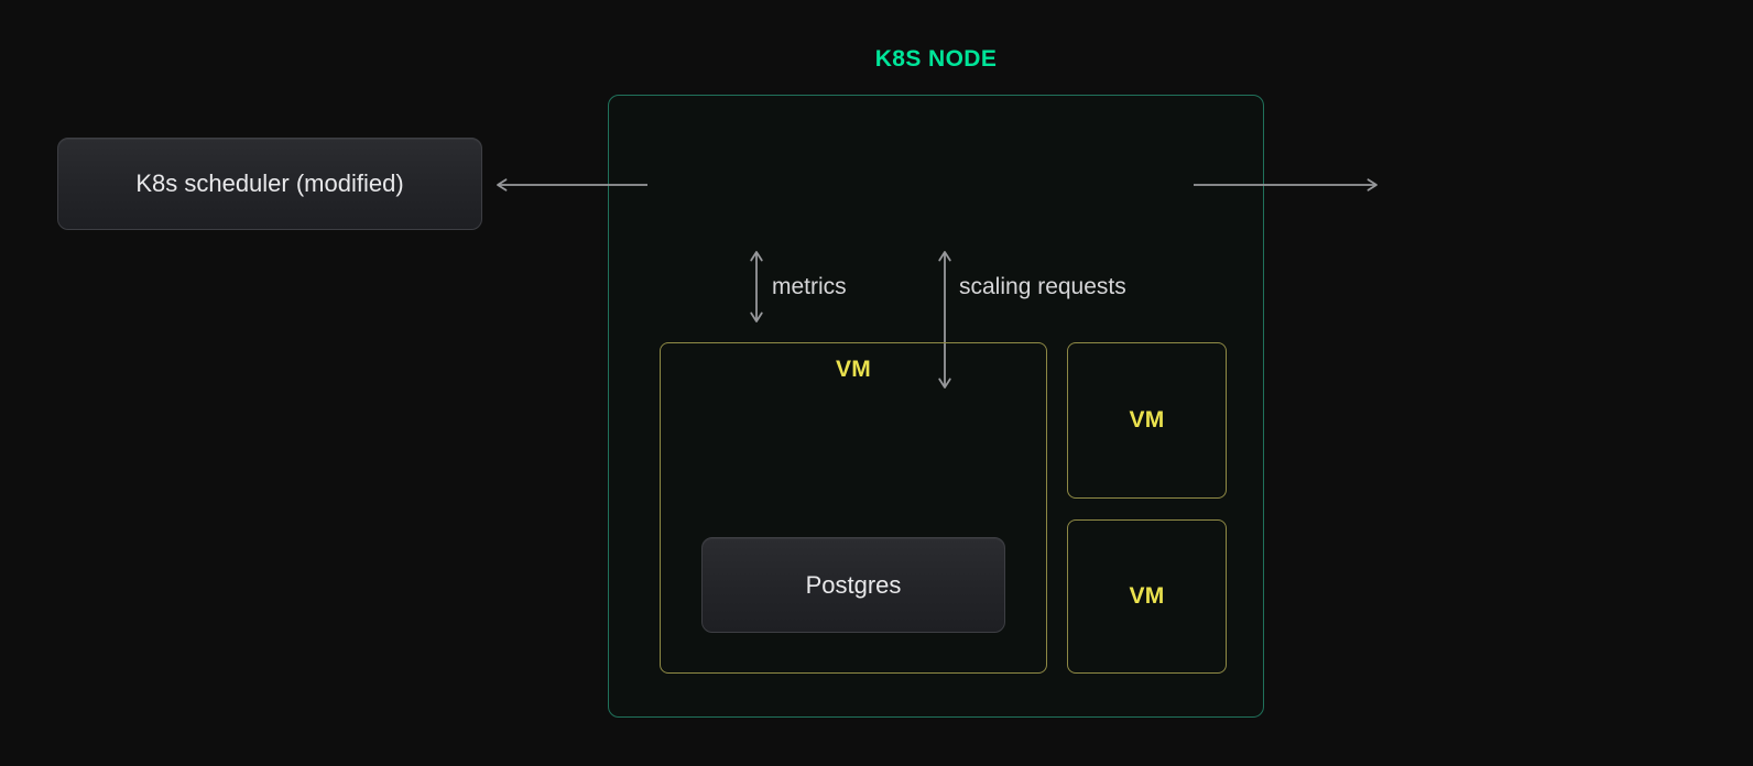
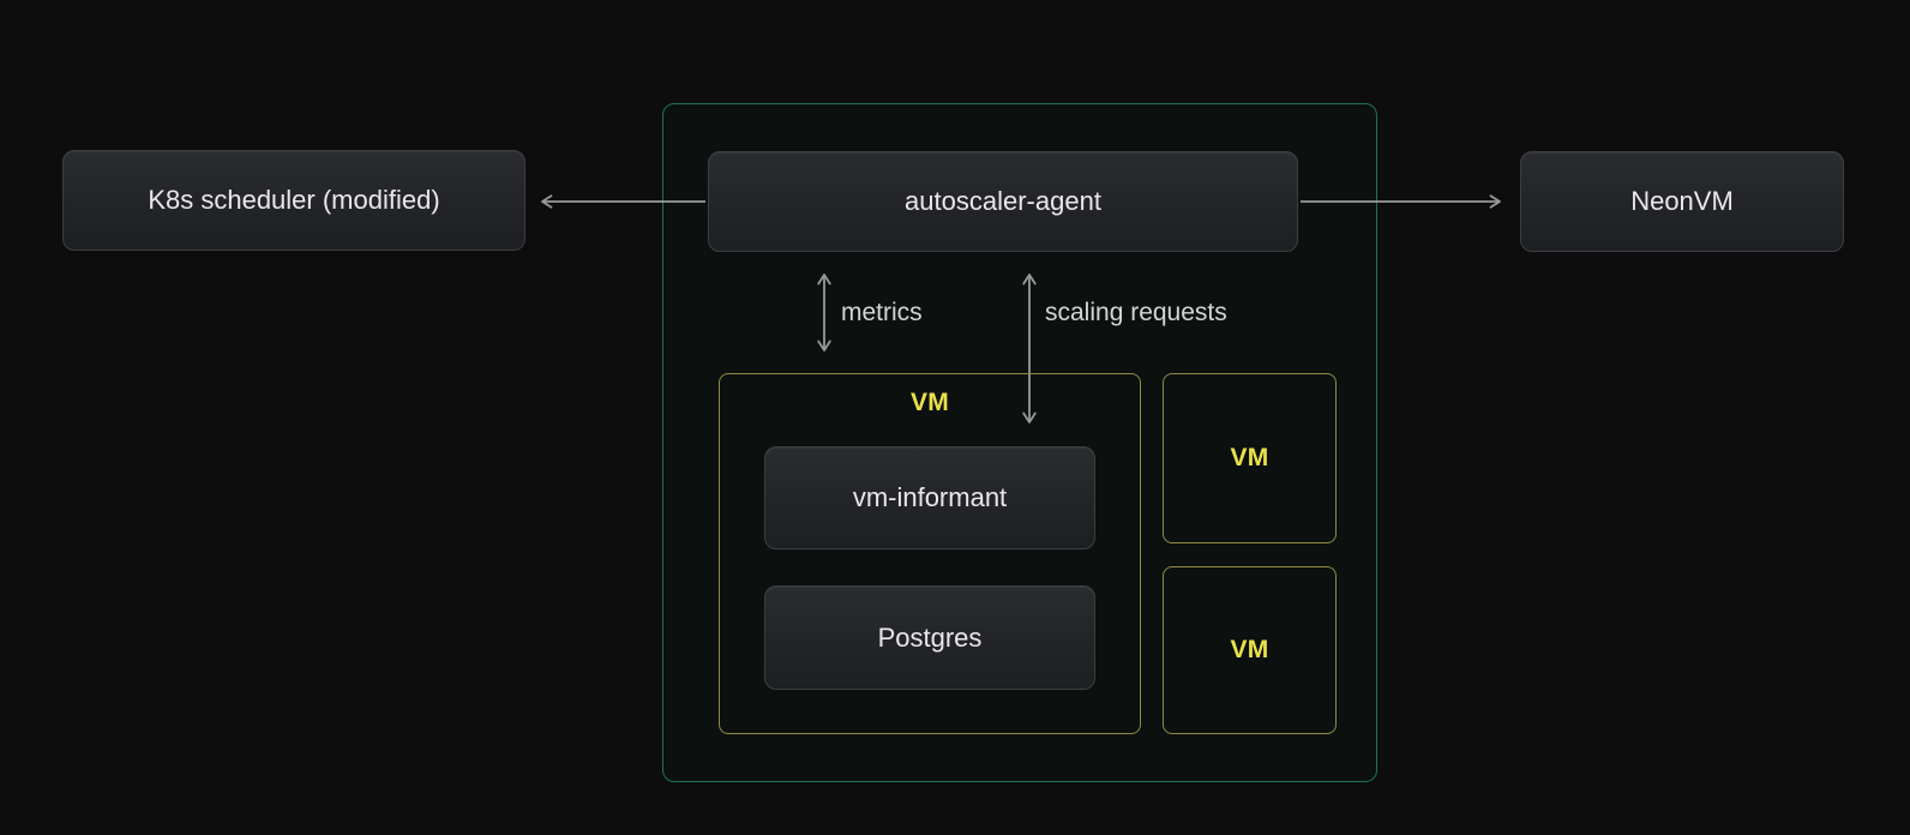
- K8S NODE
  K8s scheduler (modified)
+ autoscaler-agent
+ NeonVM
  metrics
  scaling requests
  VM
+ vm-informant
  Postgres
  VM
  VM
